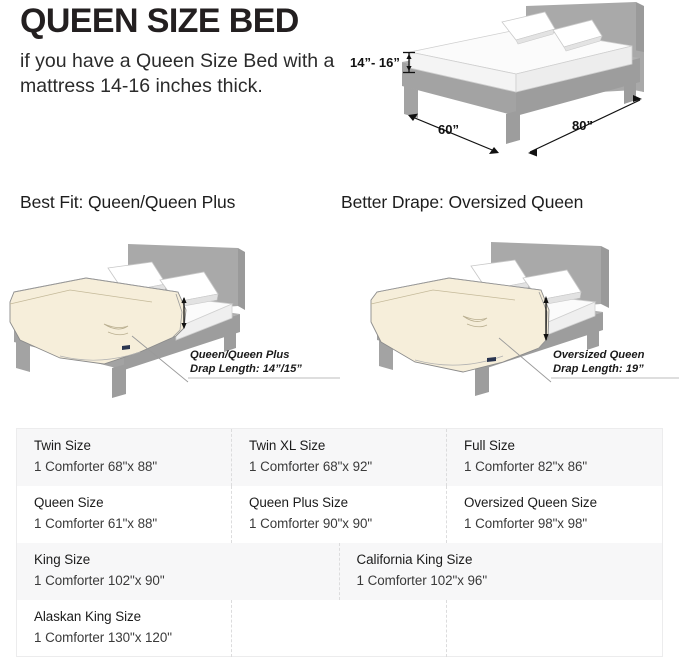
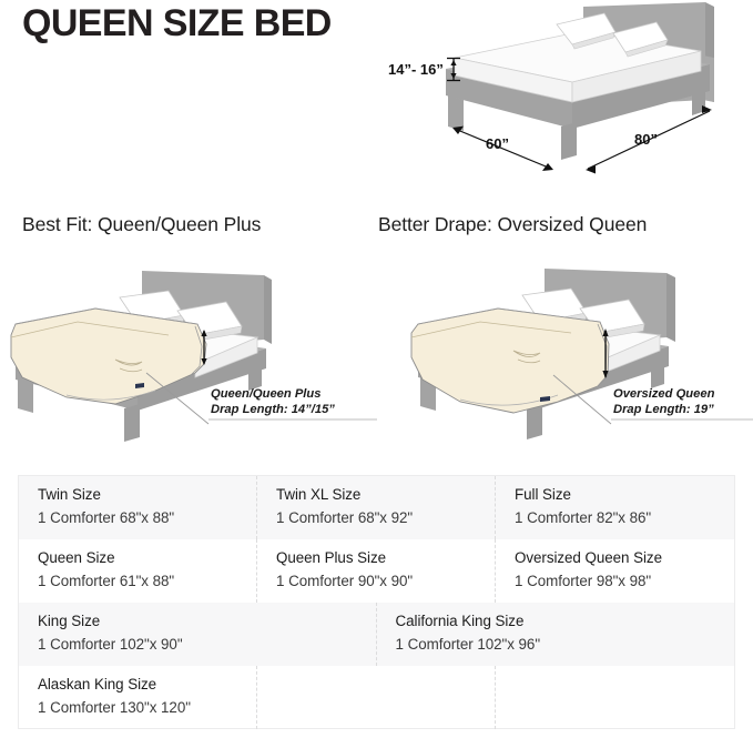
  QUEEN SIZE BED
- if you have a Queen Size Bed with a mattress 14-16 inches thick.
  14”- 16”
  60”
  80”
  Best Fit: Queen/Queen Plus
  Better Drape: Oversized Queen
  Queen/Queen Plus
  Drap Length: 14”/15”
  Oversized Queen
  Drap Length: 19”
  Twin Size
  1 Comforter 68"x 88"
  Twin XL Size
  1 Comforter 68"x 92"
  Full Size
  1 Comforter 82"x 86"
  Queen Size
  1 Comforter 61"x 88"
  Queen Plus Size
  1 Comforter 90"x 90"
  Oversized Queen Size
  1 Comforter 98"x 98"
  King Size
  1 Comforter 102"x 90"
  California King Size
  1 Comforter 102"x 96"
  Alaskan King Size
  1 Comforter 130"x 120"
